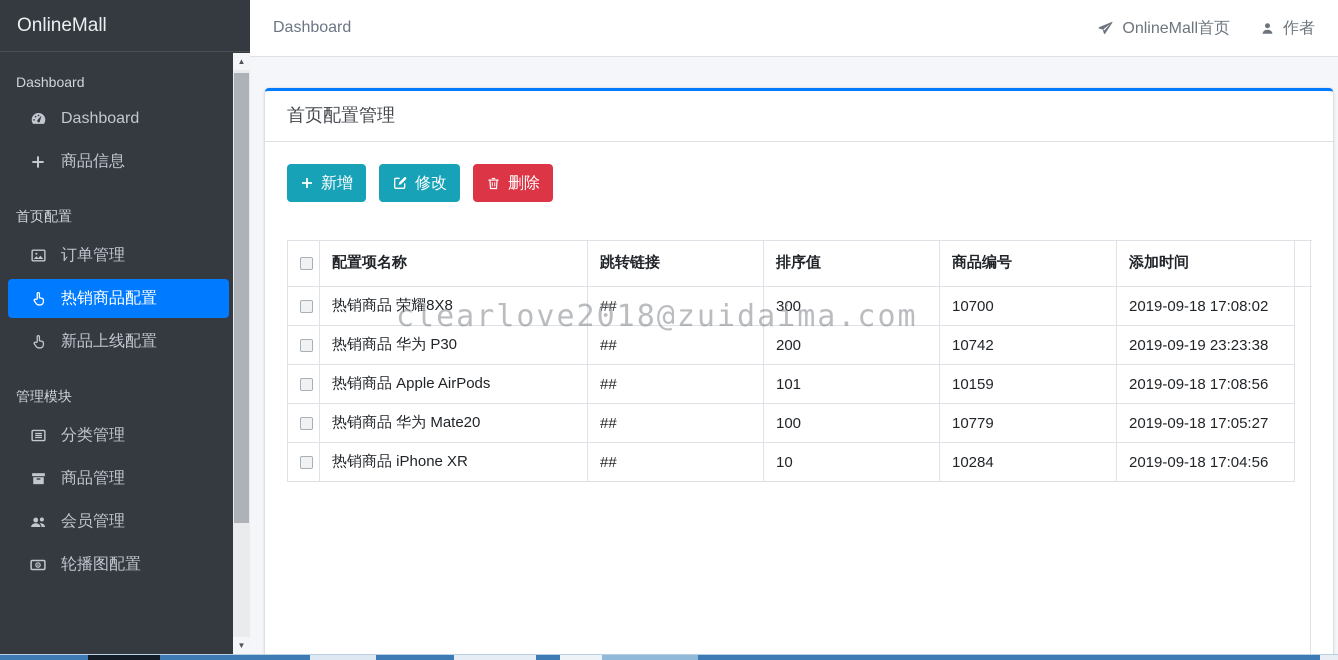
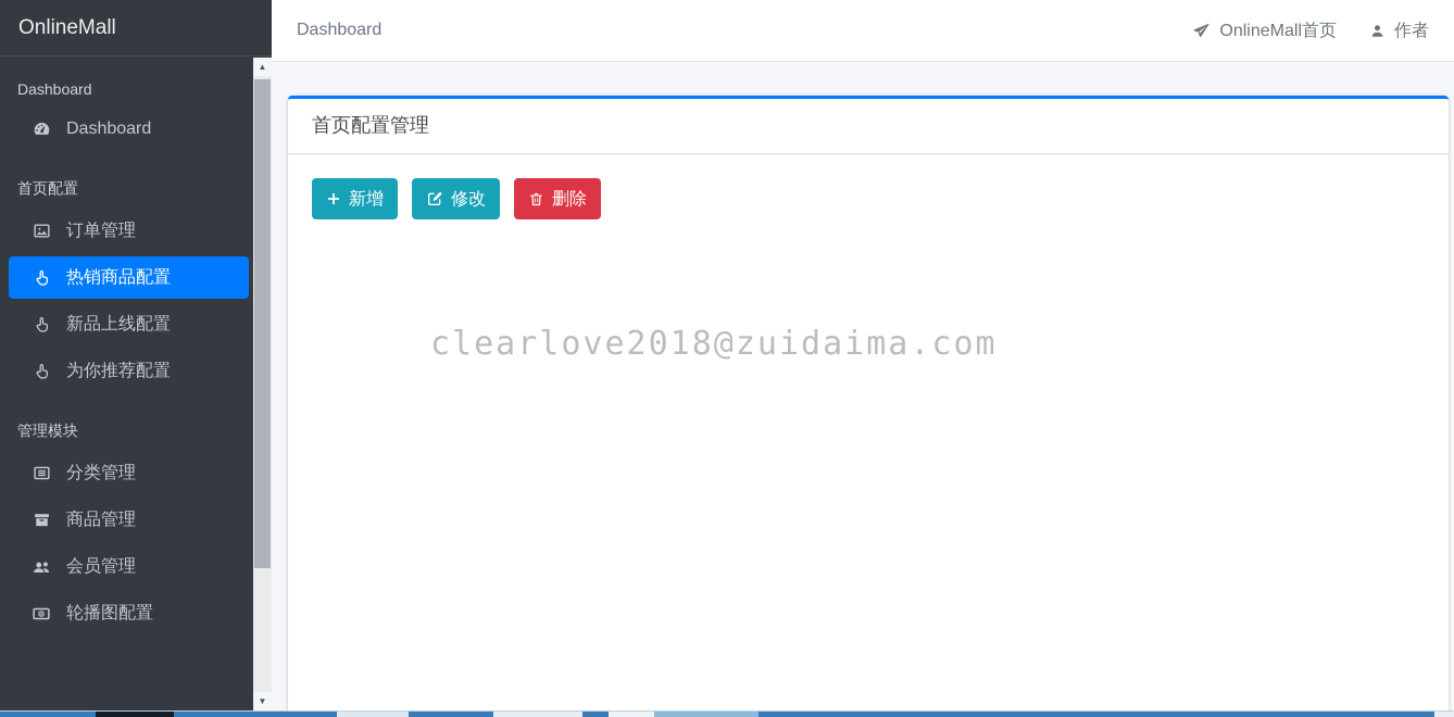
  OnlineMall
  Dashboard
  Dashboard
- 商品信息
  首页配置
  订单管理
  热销商品配置
  新品上线配置
+ 为你推荐配置
  管理模块
  分类管理
  商品管理
  会员管理
  轮播图配置
  ▲
  ▼
  Dashboard
  OnlineMall首页
  作者
  首页配置管理
  新增
  修改
  删除
- 	配置项名称	跳转链接	排序值	商品编号	添加时间
- 	热销商品 荣耀8X8	##	300	10700	2019-09-18 17:08:02
- 	热销商品 华为 P30	##	200	10742	2019-09-19 23:23:38
- 	热销商品 Apple AirPods	##	101	10159	2019-09-18 17:08:56
- 	热销商品 华为 Mate20	##	100	10779	2019-09-18 17:05:27
- 	热销商品 iPhone XR	##	10	10284	2019-09-18 17:04:56
  clearlove2018@zuidaima.com
